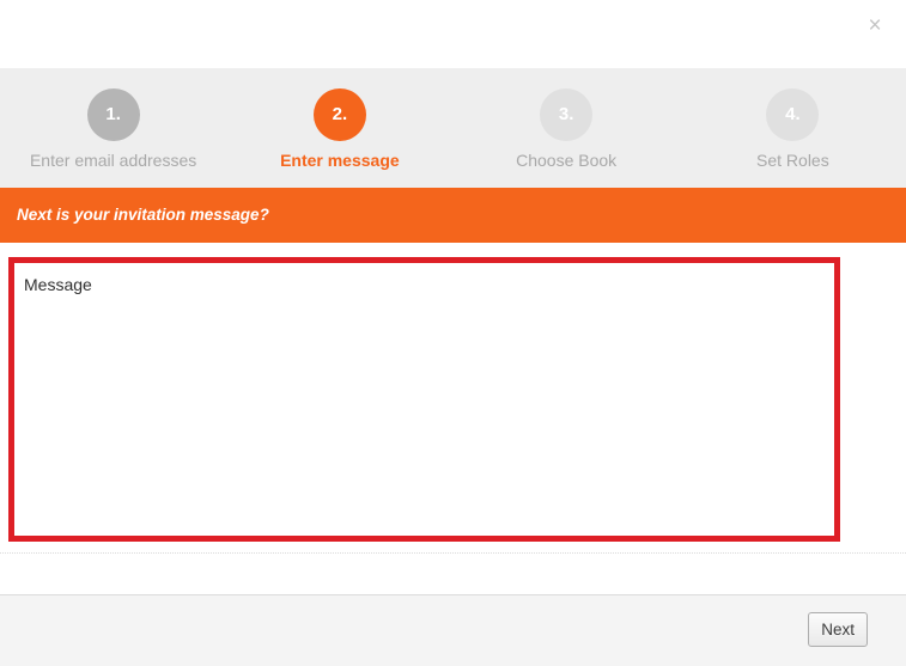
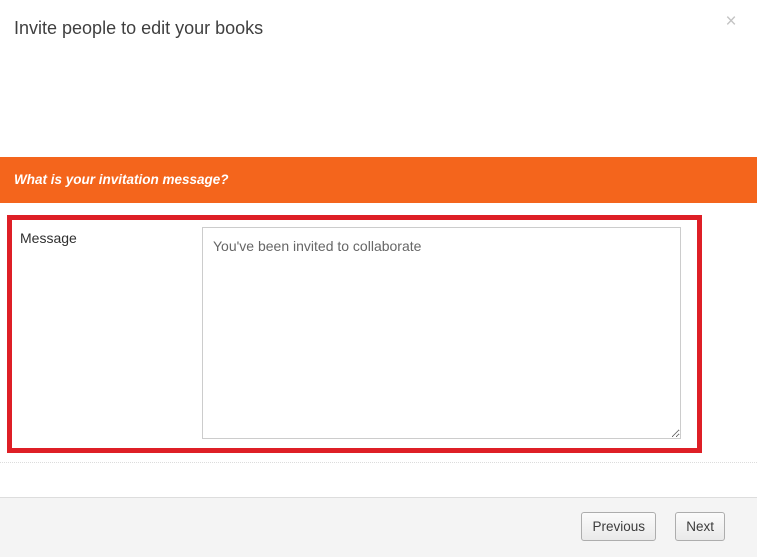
+ Invite people to edit your books
  ×
- 1.
- Enter email addresses
- 2.
- Enter message
- 3.
- Choose Book
- 4.
- Set Roles
- Next is your invitation message?
+ What is your invitation message?
  Message
+ You've been invited to collaborate
+ Previous
  Next
